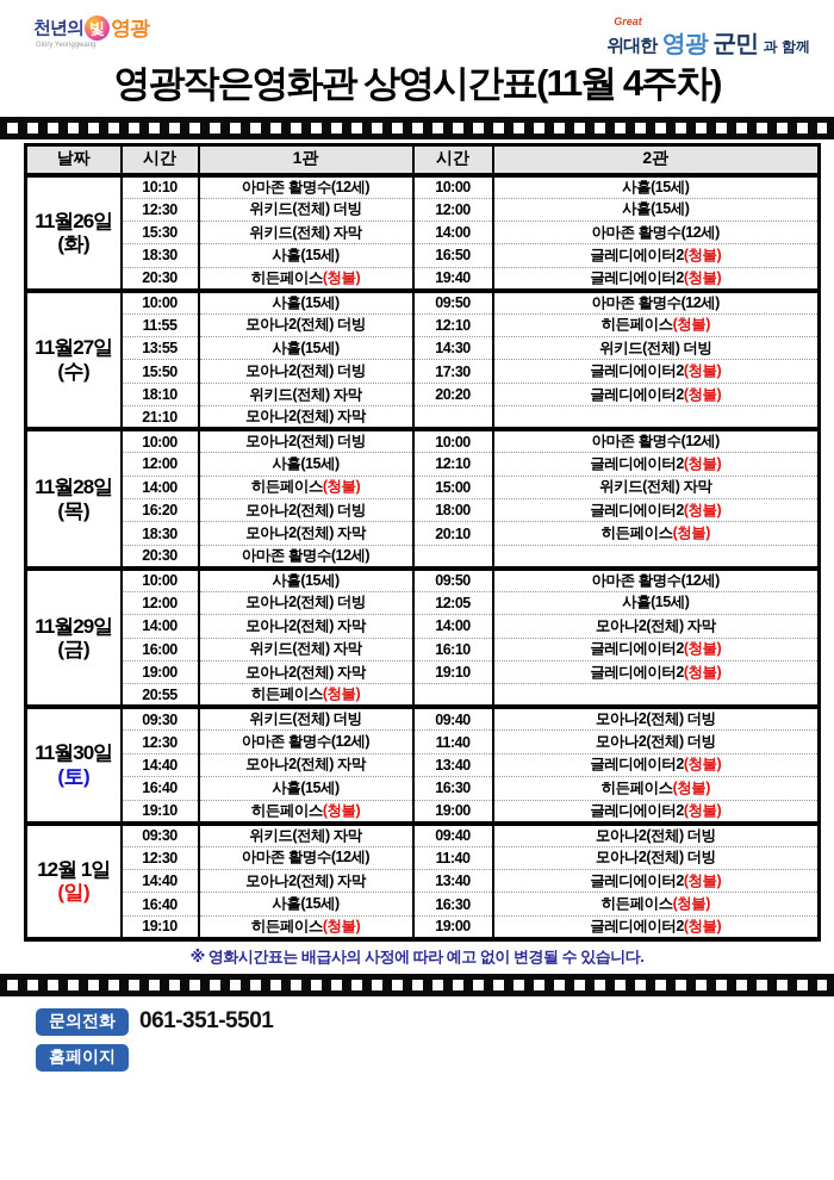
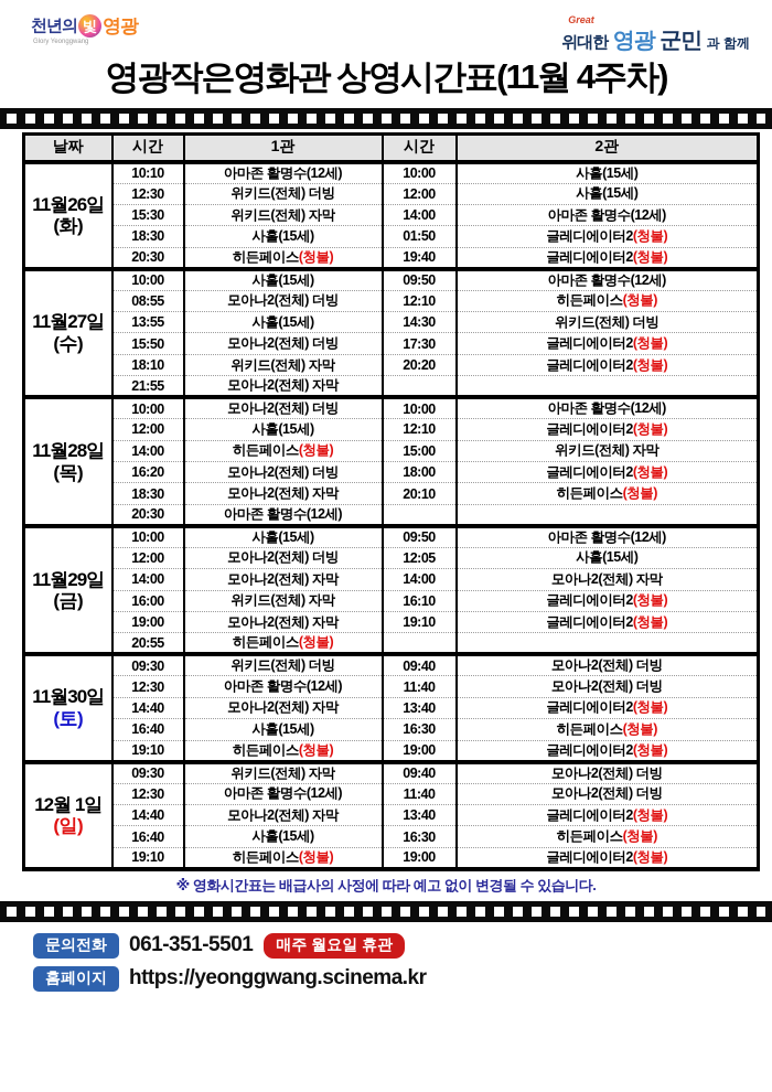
  천년의
  빛
  영광
  Great
  위대한 영광 군민 과 함께
  영광작은영화관 상영시간표(11월 4주차)
  날짜	시간	1관	시간	2관
  11월26일(화)	10:10	아마존 활명수(12세)	10:00	사흘(15세)
  12:30	위키드(전체) 더빙	12:00	사흘(15세)
  15:30	위키드(전체) 자막	14:00	아마존 활명수(12세)
- 18:30	사흘(15세)	16:50	글레디에이터2(청불)
+ 18:30	사흘(15세)	01:50	글레디에이터2(청불)
  20:30	히든페이스(청불)	19:40	글레디에이터2(청불)
  11월27일(수)	10:00	사흘(15세)	09:50	아마존 활명수(12세)
- 11:55	모아나2(전체) 더빙	12:10	히든페이스(청불)
+ 08:55	모아나2(전체) 더빙	12:10	히든페이스(청불)
  13:55	사흘(15세)	14:30	위키드(전체) 더빙
  15:50	모아나2(전체) 더빙	17:30	글레디에이터2(청불)
  18:10	위키드(전체) 자막	20:20	글레디에이터2(청불)
- 21:10	모아나2(전체) 자막
+ 21:55	모아나2(전체) 자막
  11월28일(목)	10:00	모아나2(전체) 더빙	10:00	아마존 활명수(12세)
  12:00	사흘(15세)	12:10	글레디에이터2(청불)
  14:00	히든페이스(청불)	15:00	위키드(전체) 자막
  16:20	모아나2(전체) 더빙	18:00	글레디에이터2(청불)
  18:30	모아나2(전체) 자막	20:10	히든페이스(청불)
  20:30	아마존 활명수(12세)
  11월29일(금)	10:00	사흘(15세)	09:50	아마존 활명수(12세)
  12:00	모아나2(전체) 더빙	12:05	사흘(15세)
  14:00	모아나2(전체) 자막	14:00	모아나2(전체) 자막
  16:00	위키드(전체) 자막	16:10	글레디에이터2(청불)
  19:00	모아나2(전체) 자막	19:10	글레디에이터2(청불)
  20:55	히든페이스(청불)
  11월30일(토)	09:30	위키드(전체) 더빙	09:40	모아나2(전체) 더빙
  12:30	아마존 활명수(12세)	11:40	모아나2(전체) 더빙
  14:40	모아나2(전체) 자막	13:40	글레디에이터2(청불)
  16:40	사흘(15세)	16:30	히든페이스(청불)
  19:10	히든페이스(청불)	19:00	글레디에이터2(청불)
  12월 1일(일)	09:30	위키드(전체) 자막	09:40	모아나2(전체) 더빙
  12:30	아마존 활명수(12세)	11:40	모아나2(전체) 더빙
  14:40	모아나2(전체) 자막	13:40	글레디에이터2(청불)
  16:40	사흘(15세)	16:30	히든페이스(청불)
  19:10	히든페이스(청불)	19:00	글레디에이터2(청불)
  ※ 영화시간표는 배급사의 사정에 따라 예고 없이 변경될 수 있습니다.
  문의전화
  061-351-5501
+ 매주 월요일 휴관
  홈페이지
+ https://yeonggwang.scinema.kr
